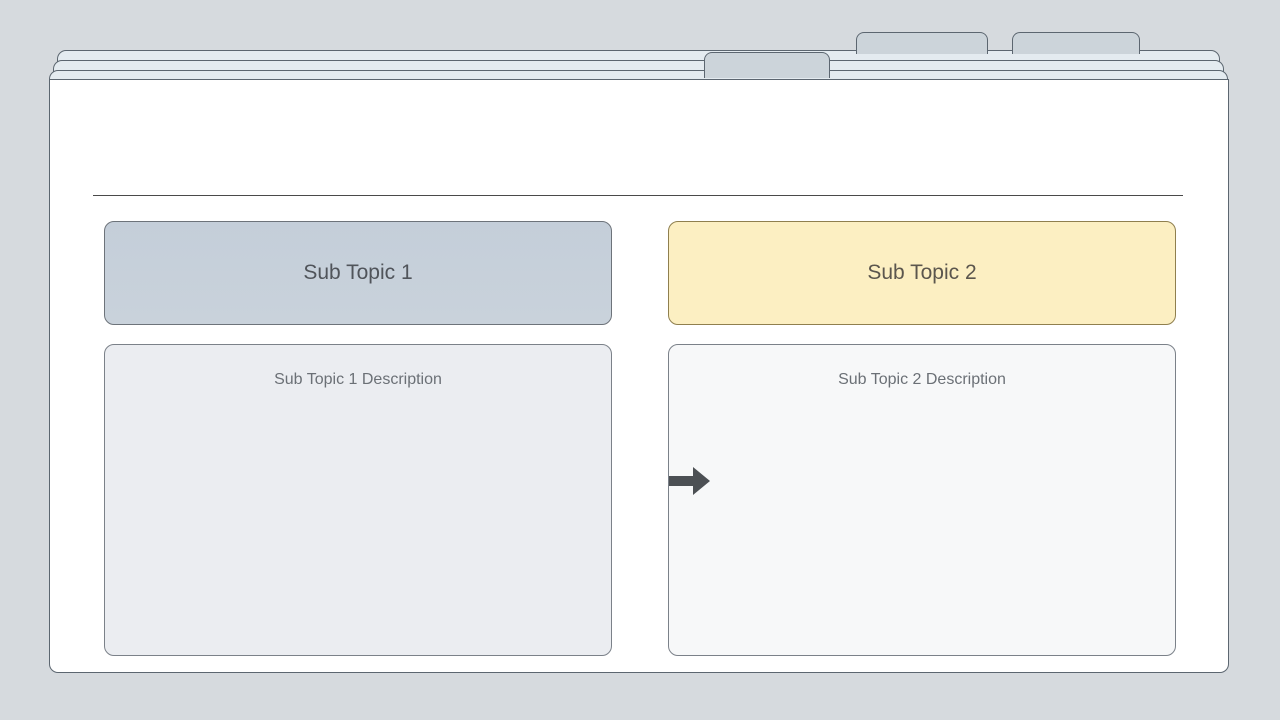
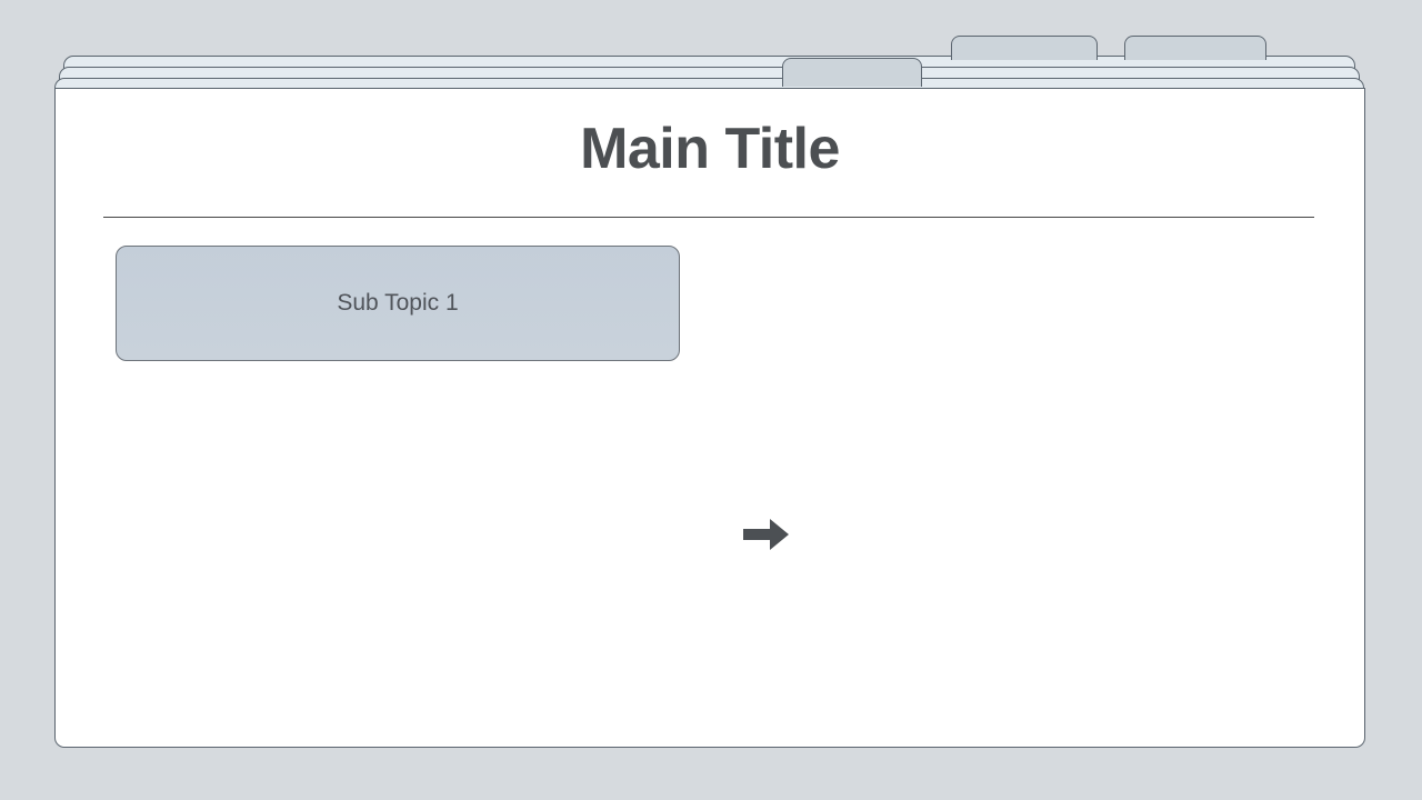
+ Main Title
  Sub Topic 1
- Sub Topic 1 Description
- Sub Topic 2
- Sub Topic 2 Description
